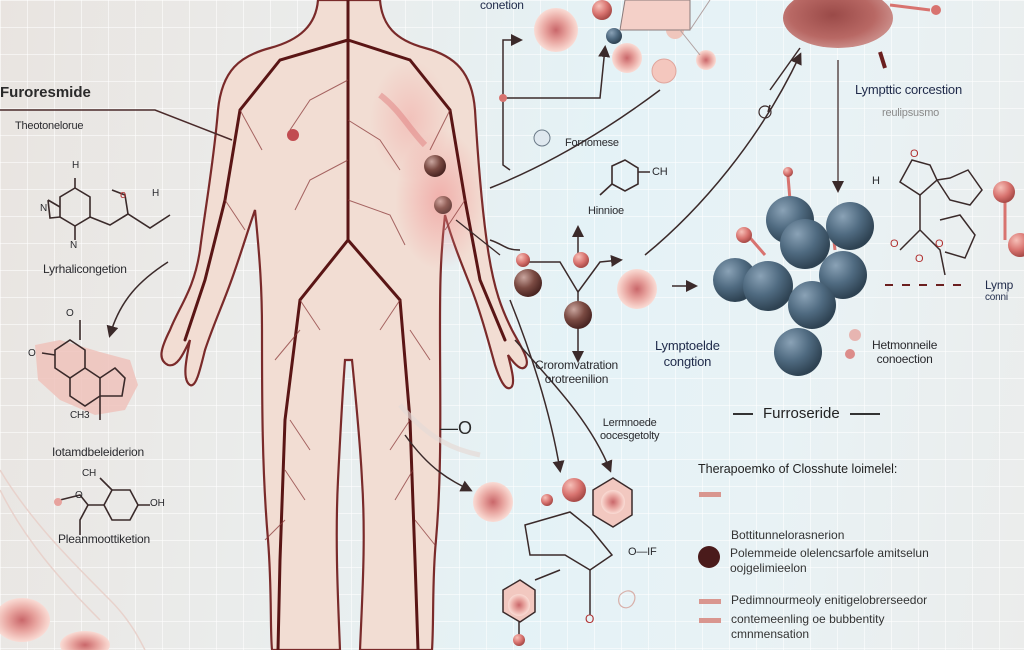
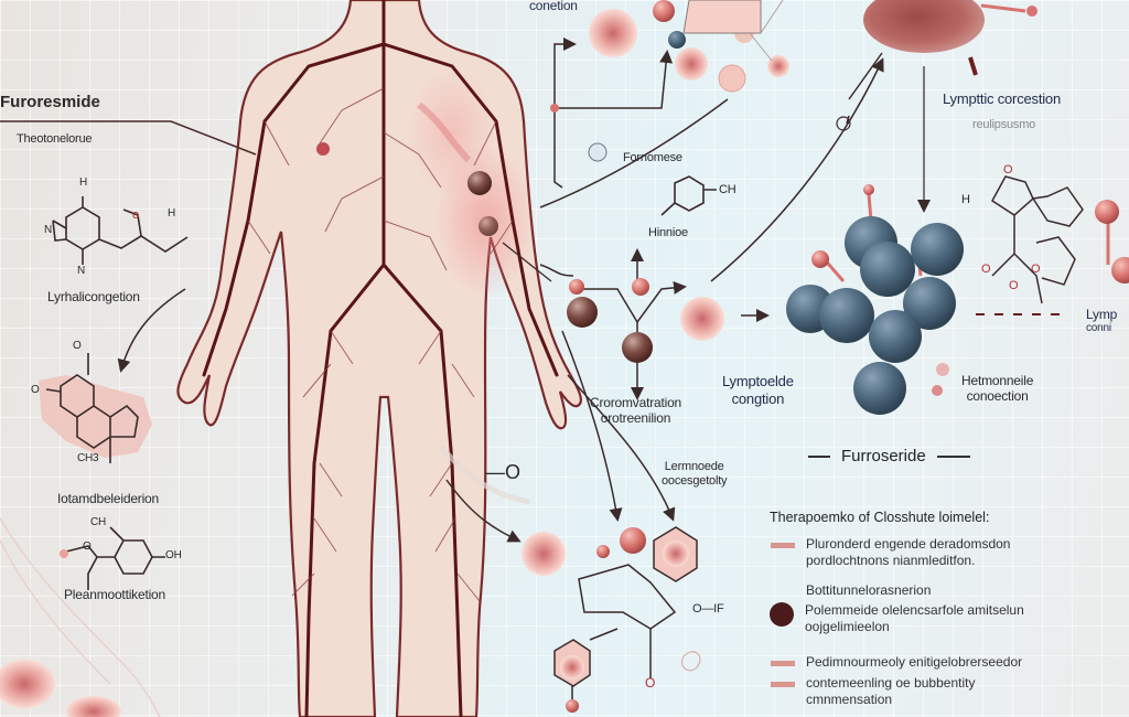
  o
  Furoresmide
  Theotonelorue
  H
  H
  N
  N
  Lyrhalicongetion
  O
  O
  CH3
  Iotamdbeleiderion
  CH
  O
  OH
  Pleanmoottiketion
  conetion
  Fornomese
  CH
  Hinnioe
  Lympttic corcestion
  reulipsusmo
  Croromvatration
  orotreenilion
  Lymptoelde
  congtion
  Lermnoede
  oocesgetolty
  —O
  O—IF
  O
  Hetmonneile
  conoection
  Lymp
  conni
  O
  H
  O
  O
  O
  Furroseride
  Therapoemko of Closshute loimelel:
+ Pluronderd engende deradomsdon pordlochtnons nianmleditfon.
  Bottitunnelorasnerion
  Polemmeide olelencsarfole amitselun oojgelimieelon
  Pedimnourmeoly enitigelobrerseedor
  contemeenling oe bubbentity cmnmensation
